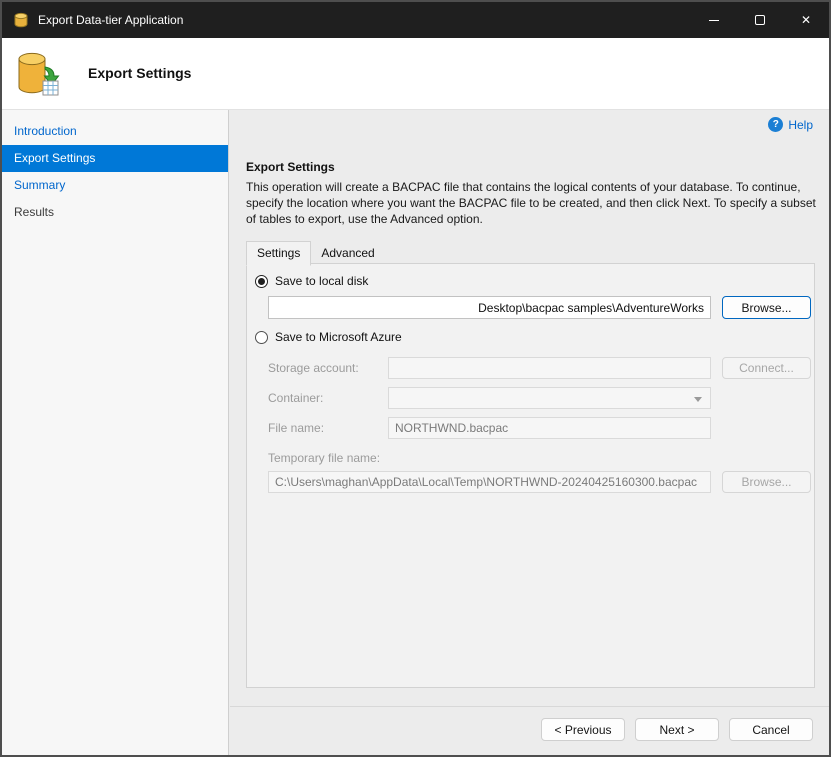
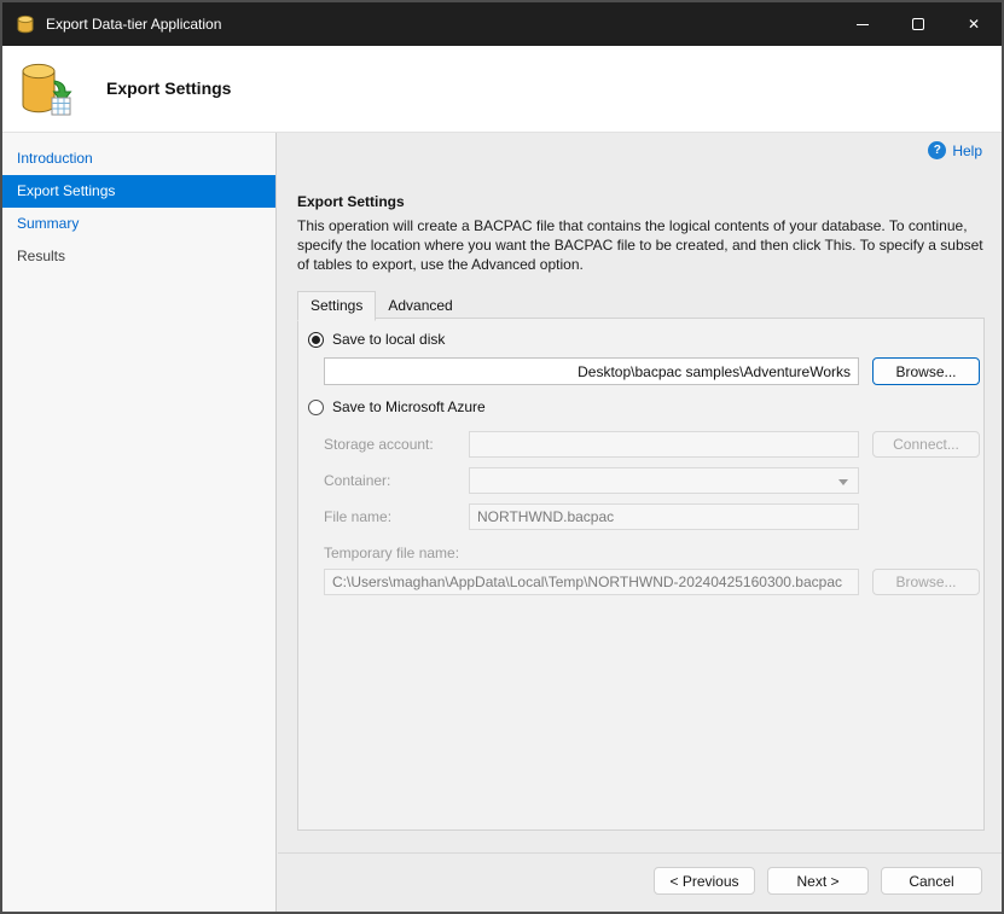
  Export Data-tier Application
  ✕
  Export Settings
  Introduction
  Export Settings
  Summary
  Results
  ?
  Help
  Export Settings
- This operation will create a BACPAC file that contains the logical contents of your database. To continue, specify the location where you want the BACPAC file to be created, and then click Next. To specify a subset of tables to export, use the Advanced option.
+ This operation will create a BACPAC file that contains the logical contents of your database. To continue, specify the location where you want the BACPAC file to be created, and then click This. To specify a subset of tables to export, use the Advanced option.
  Settings
  Advanced
  Save to local disk
  Desktop\bacpac samples\AdventureWorks
  Browse...
  Save to Microsoft Azure
  Storage account:
  Connect...
  Container:
  File name:
  NORTHWND.bacpac
  Temporary file name:
  C:\Users\maghan\AppData\Local\Temp\NORTHWND-20240425160300.bacpac
  Browse...
  < Previous
  Next >
  Cancel
